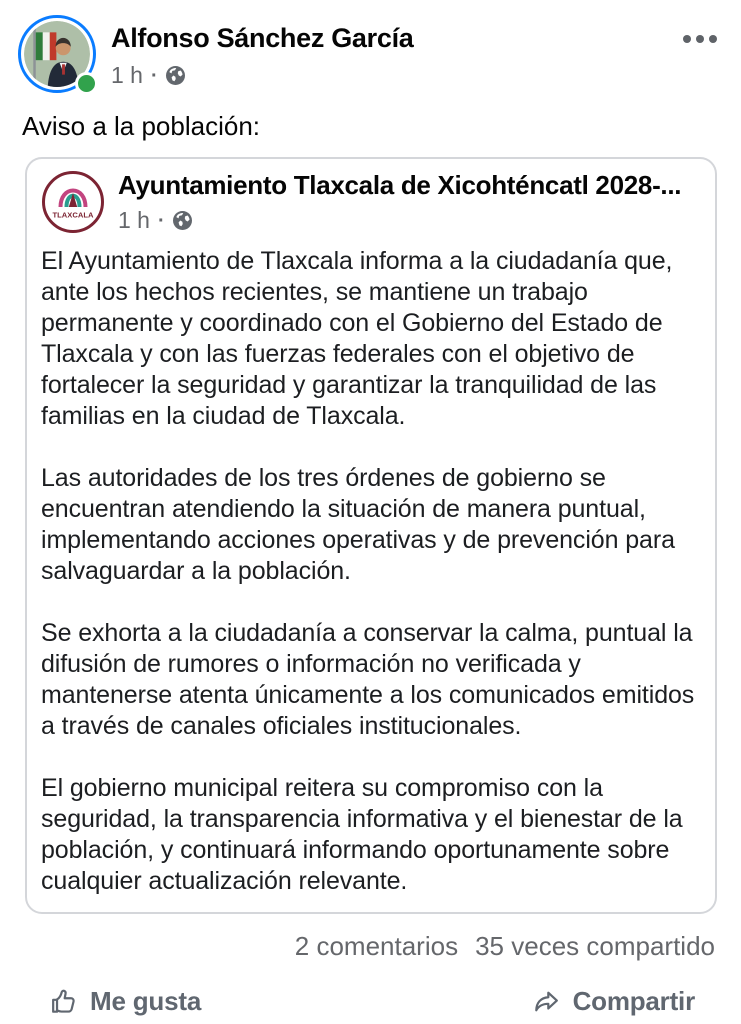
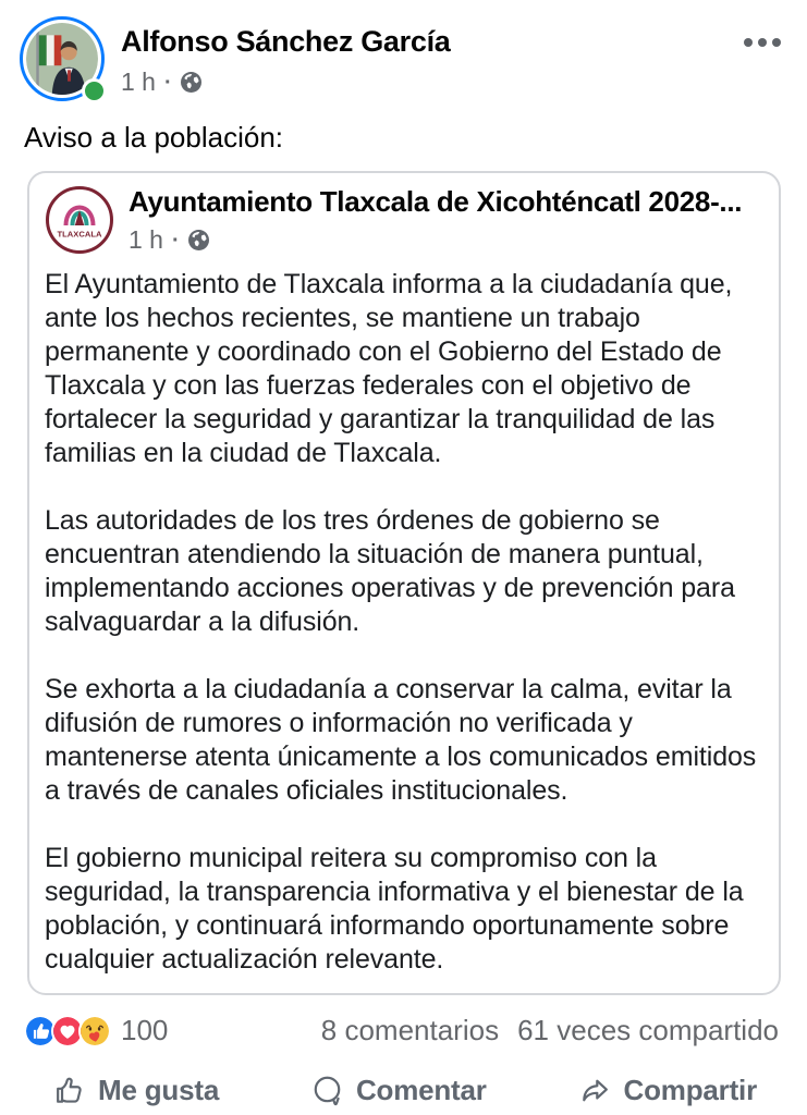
  Alfonso Sánchez García
  1 h
  ·
  Aviso a la población:
  TLAXCALA
  Ayuntamiento Tlaxcala de Xicohténcatl 2028-...
  1 h
  ·
  El Ayuntamiento de Tlaxcala informa a la ciudadanía que, ante los hechos recientes, se mantiene un trabajo permanente y coordinado con el Gobierno del Estado de Tlaxcala y con las fuerzas federales con el objetivo de fortalecer la seguridad y garantizar la tranquilidad de las familias en la ciudad de Tlaxcala.
- Las autoridades de los tres órdenes de gobierno se encuentran atendiendo la situación de manera puntual, implementando acciones operativas y de prevención para salvaguardar a la población.
+ Las autoridades de los tres órdenes de gobierno se encuentran atendiendo la situación de manera puntual, implementando acciones operativas y de prevención para salvaguardar a la difusión.
- Se exhorta a la ciudadanía a conservar la calma, puntual la difusión de rumores o información no verificada y mantenerse atenta únicamente a los comunicados emitidos a través de canales oficiales institucionales.
+ Se exhorta a la ciudadanía a conservar la calma, evitar la difusión de rumores o información no verificada y mantenerse atenta únicamente a los comunicados emitidos a través de canales oficiales institucionales.
  El gobierno municipal reitera su compromiso con la seguridad, la transparencia informativa y el bienestar de la población, y continuará informando oportunamente sobre cualquier actualización relevante.
+ 100
- 2 comentarios
+ 8 comentarios
- 35 veces compartido
+ 61 veces compartido
  Me gusta
+ Comentar
  Compartir
